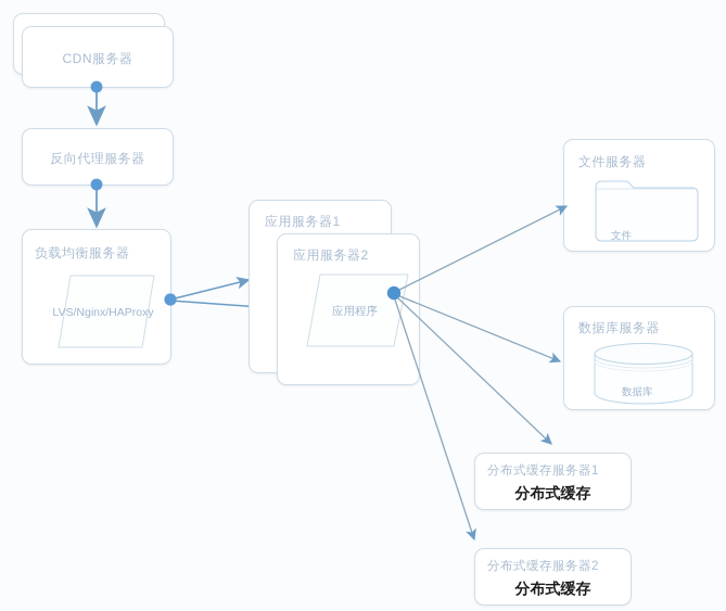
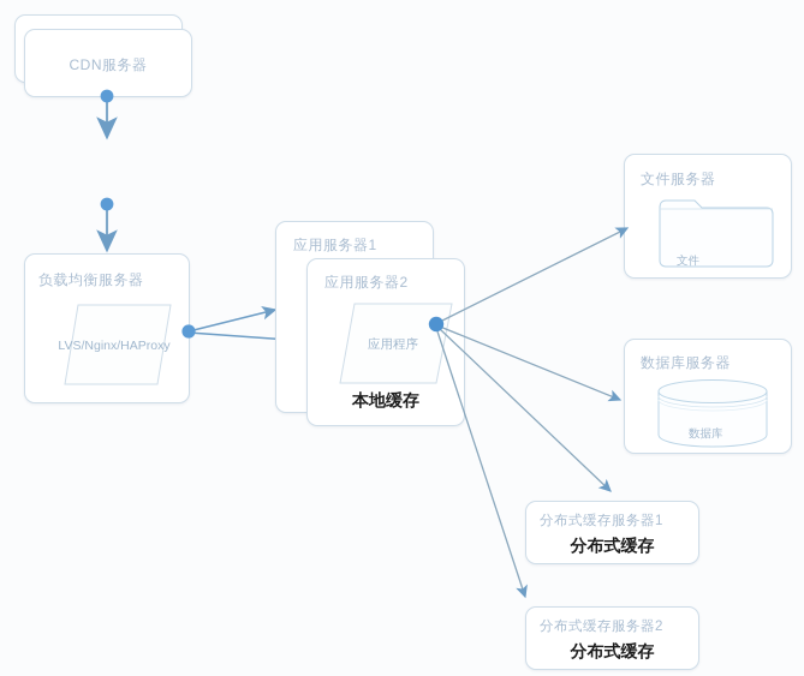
  CDN服务器
- 反向代理服务器
  负载均衡服务器
  LVS/Nginx/HAProxy
  应用服务器1
  应用服务器2
  应用程序
+ 本地缓存
  文件服务器
  文件
  数据库服务器
  数据库
  分布式缓存服务器1
  分布式缓存
  分布式缓存服务器2
  分布式缓存
